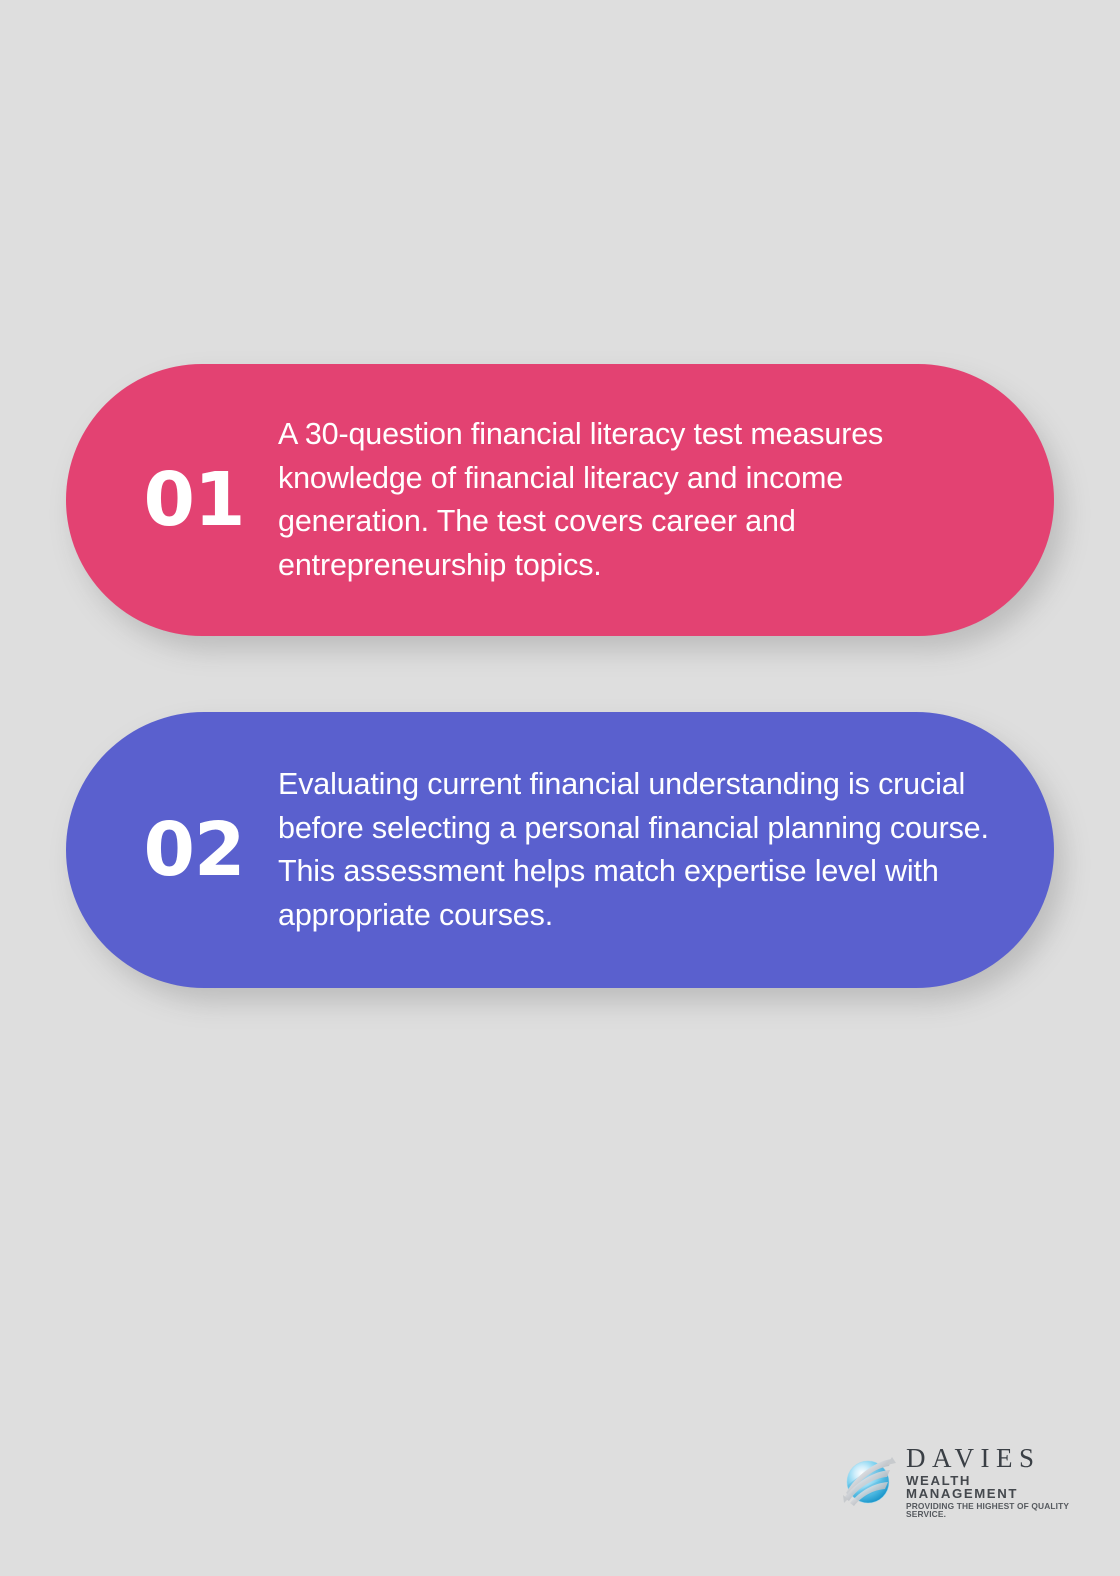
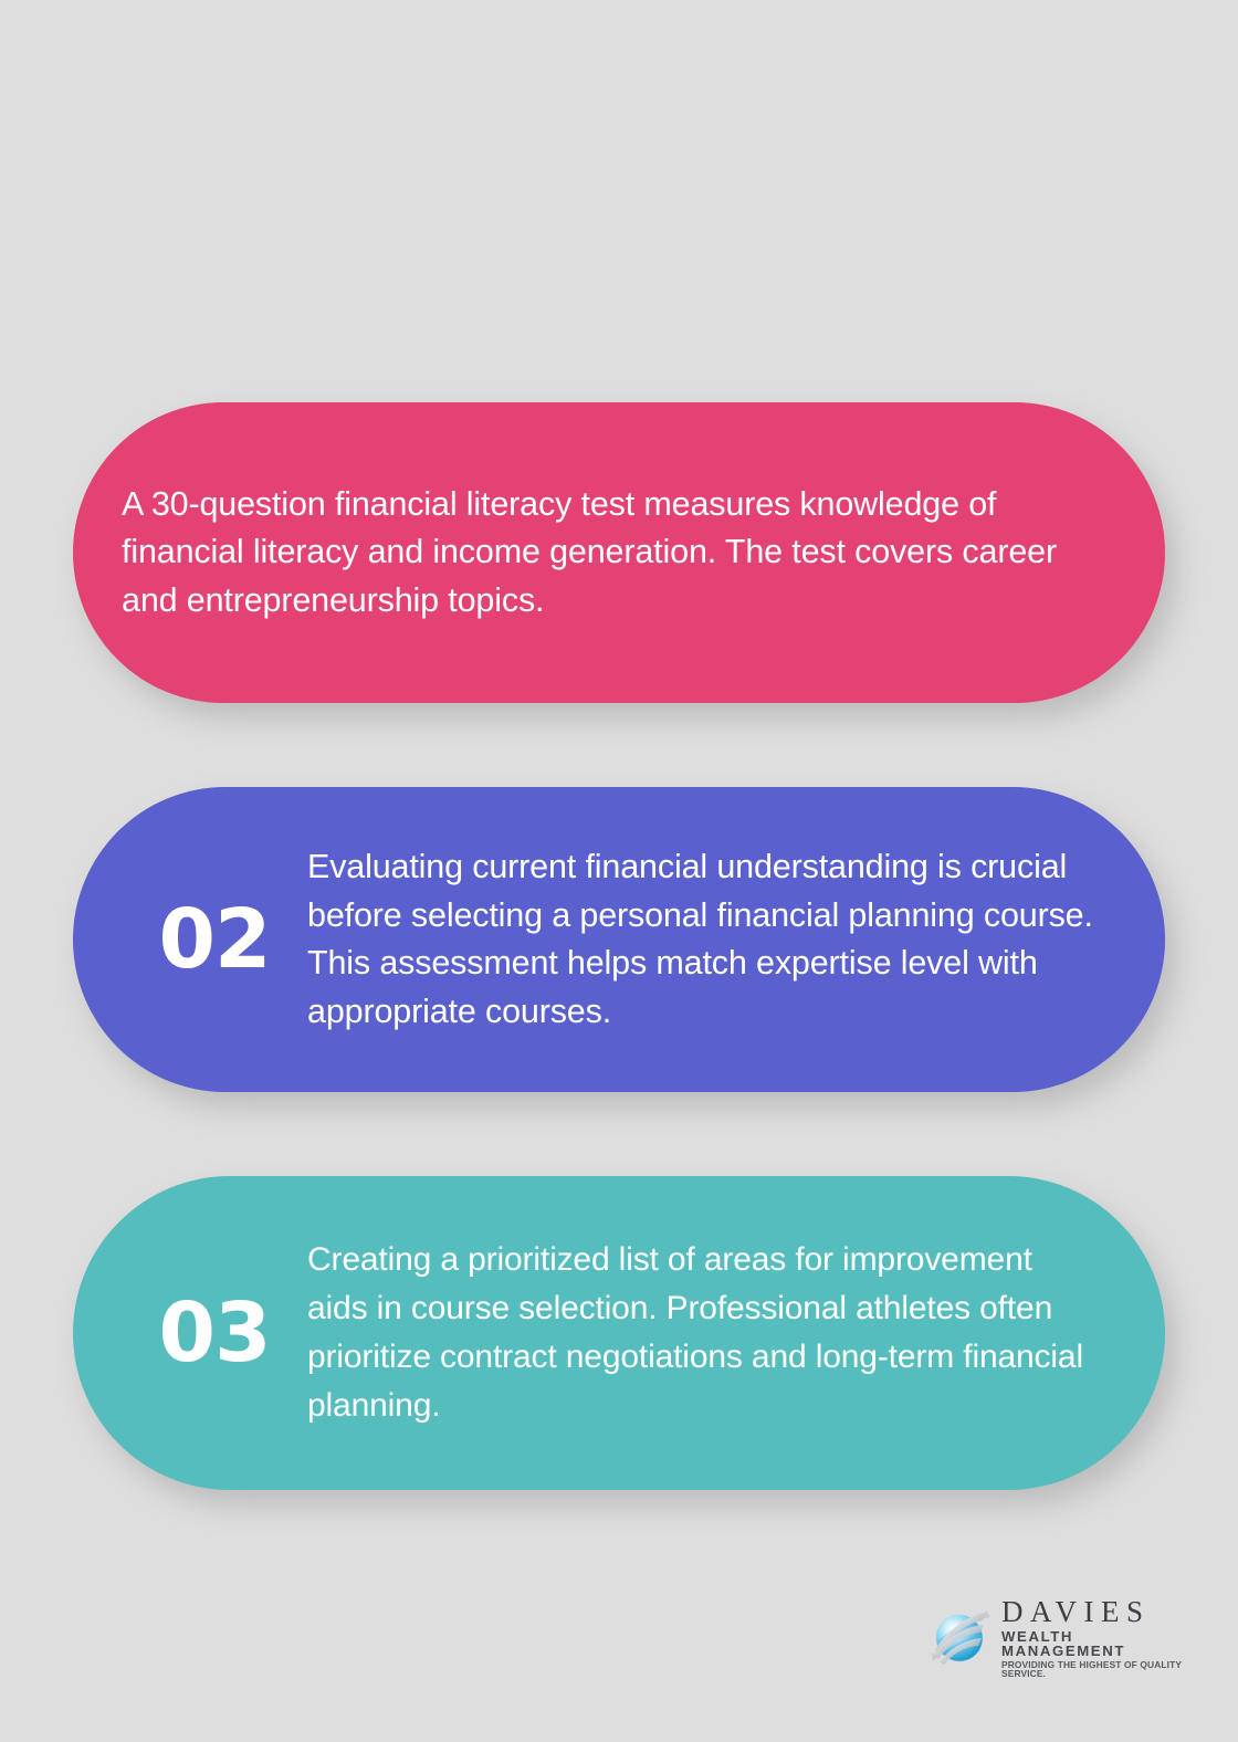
- 01
  A 30-question financial literacy test measures knowledge of financial literacy and income generation. The test covers career and entrepreneurship topics.
  02
  Evaluating current financial understanding is crucial before selecting a personal financial planning course. This assessment helps match expertise level with appropriate courses.
+ 03
+ Creating a prioritized list of areas for improvement aids in course selection. Professional athletes often prioritize contract negotiations and long-term financial planning.
  DAVIES
  WEALTH MANAGEMENT
  PROVIDING THE HIGHEST OF QUALITY SERVICE.
